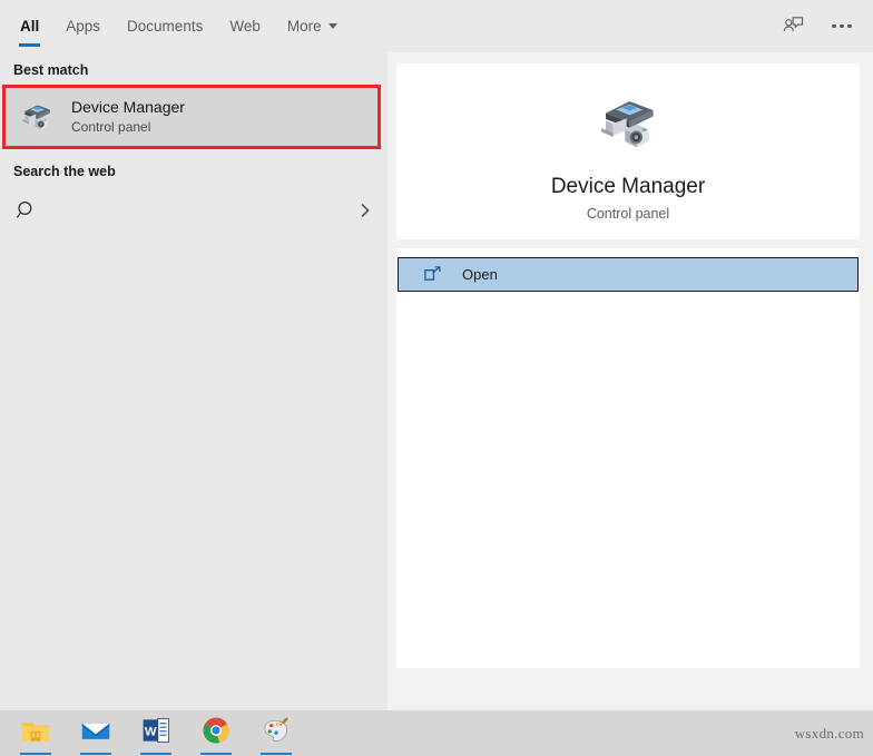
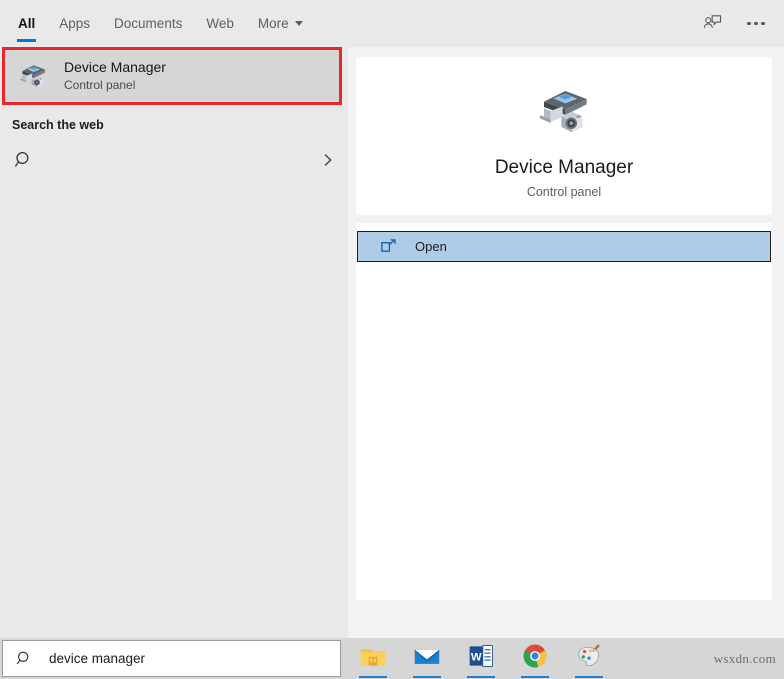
  All
  Apps
  Documents
  Web
  More
- Best match
  Device Manager
  Control panel
  Search the web
  Device Manager
  Control panel
  Open
+ device manager
  W
  wsxdn.com
